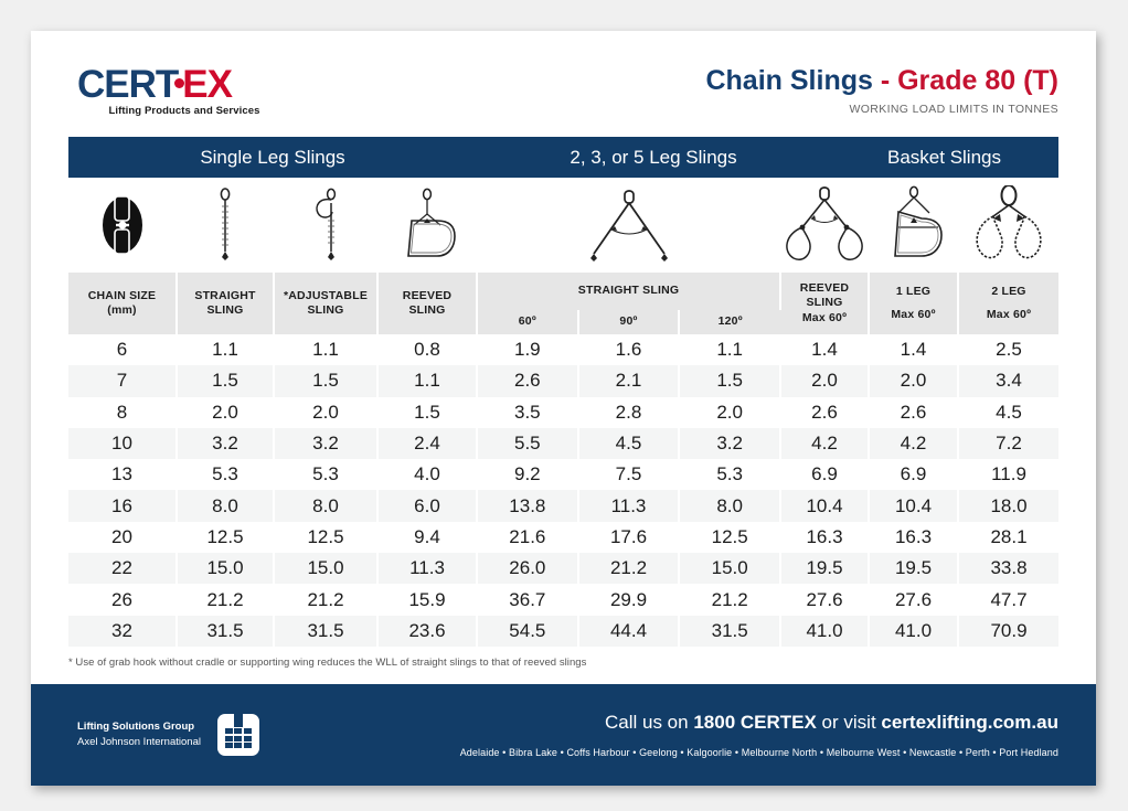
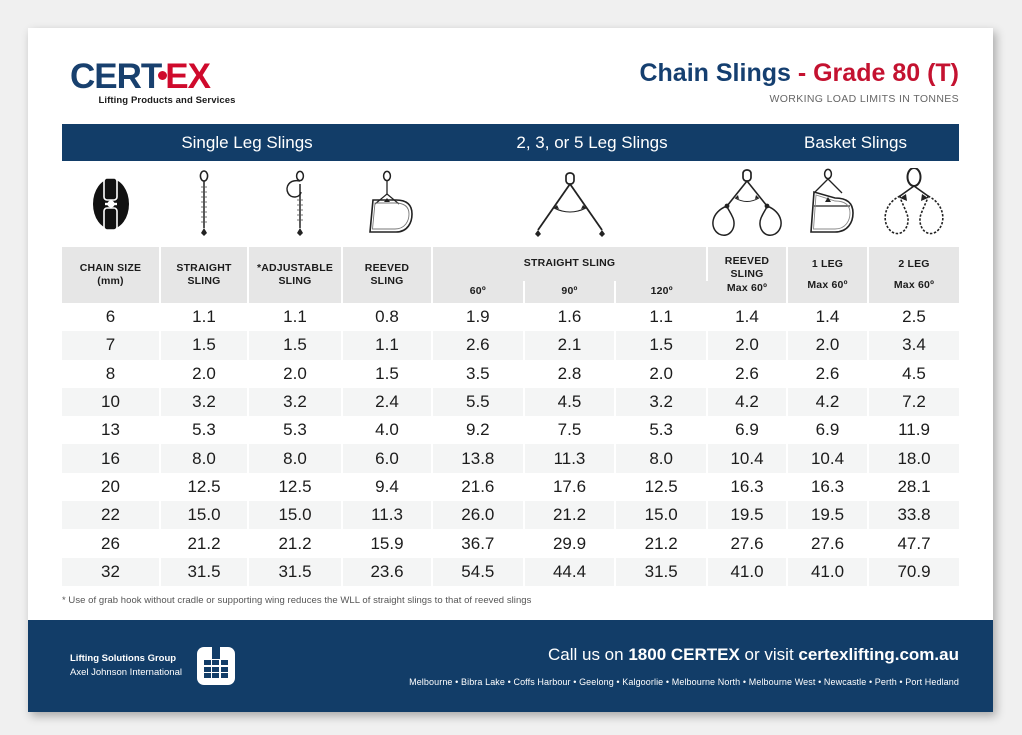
  CERTEX
  Lifting Products and Services
  Chain Slings - Grade 80 (T)
  WORKING LOAD LIMITS IN TONNES
  Single Leg Slings
  2, 3, or 5 Leg Slings
  Basket Slings
  CHAIN SIZE(mm)	STRAIGHTSLING	*ADJUSTABLESLING	REEVEDSLING	STRAIGHT SLING	REEVEDSLINGMax 60º	1 LEGMax 60º	2 LEGMax 60º
  60º	90º	120º
  6	1.1	1.1	0.8	1.9	1.6	1.1	1.4	1.4	2.5
  7	1.5	1.5	1.1	2.6	2.1	1.5	2.0	2.0	3.4
  8	2.0	2.0	1.5	3.5	2.8	2.0	2.6	2.6	4.5
  10	3.2	3.2	2.4	5.5	4.5	3.2	4.2	4.2	7.2
  13	5.3	5.3	4.0	9.2	7.5	5.3	6.9	6.9	11.9
  16	8.0	8.0	6.0	13.8	11.3	8.0	10.4	10.4	18.0
  20	12.5	12.5	9.4	21.6	17.6	12.5	16.3	16.3	28.1
  22	15.0	15.0	11.3	26.0	21.2	15.0	19.5	19.5	33.8
  26	21.2	21.2	15.9	36.7	29.9	21.2	27.6	27.6	47.7
  32	31.5	31.5	23.6	54.5	44.4	31.5	41.0	41.0	70.9
  * Use of grab hook without cradle or supporting wing reduces the WLL of straight slings to that of reeved slings
  Lifting Solutions Group
  Axel Johnson International
  Call us on 1800 CERTEX or visit certexlifting.com.au
- Adelaide • Bibra Lake • Coffs Harbour • Geelong • Kalgoorlie • Melbourne North • Melbourne West • Newcastle • Perth • Port Hedland
+ Melbourne • Bibra Lake • Coffs Harbour • Geelong • Kalgoorlie • Melbourne North • Melbourne West • Newcastle • Perth • Port Hedland
